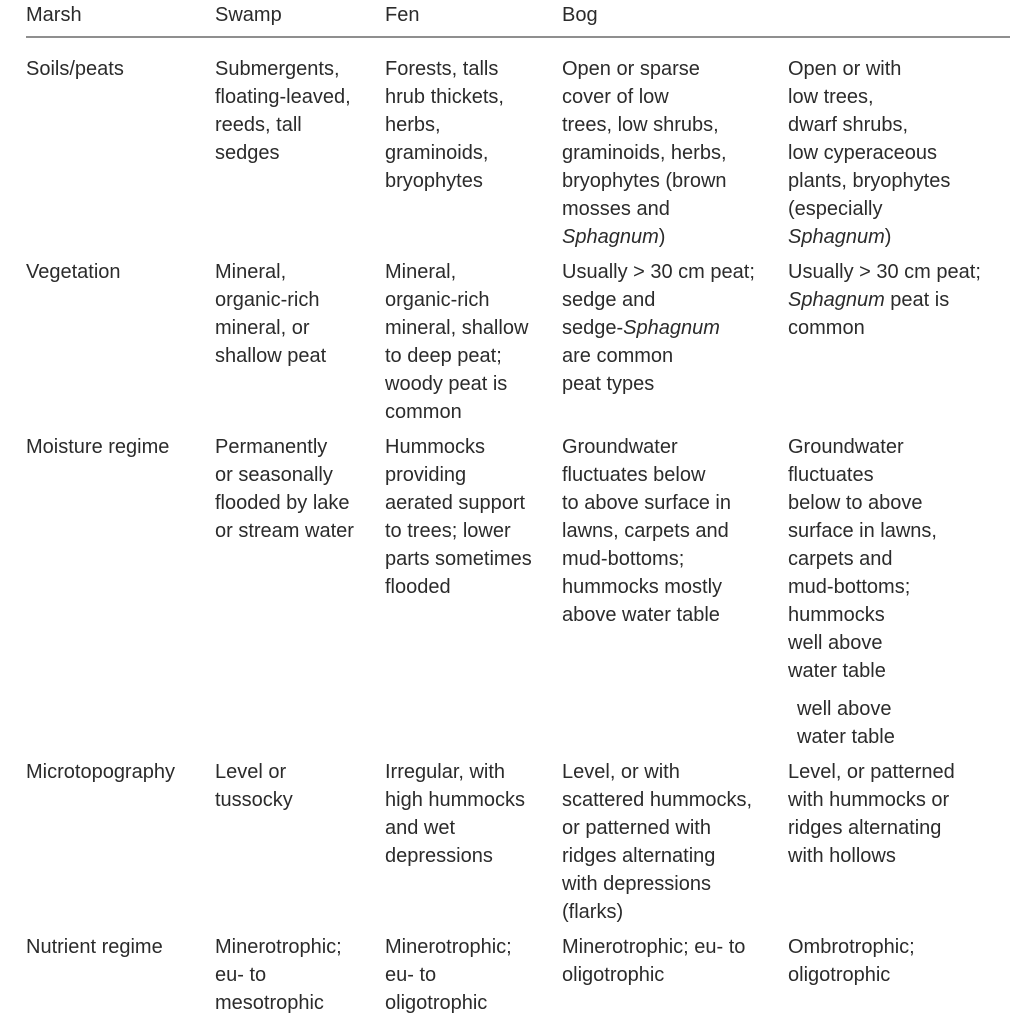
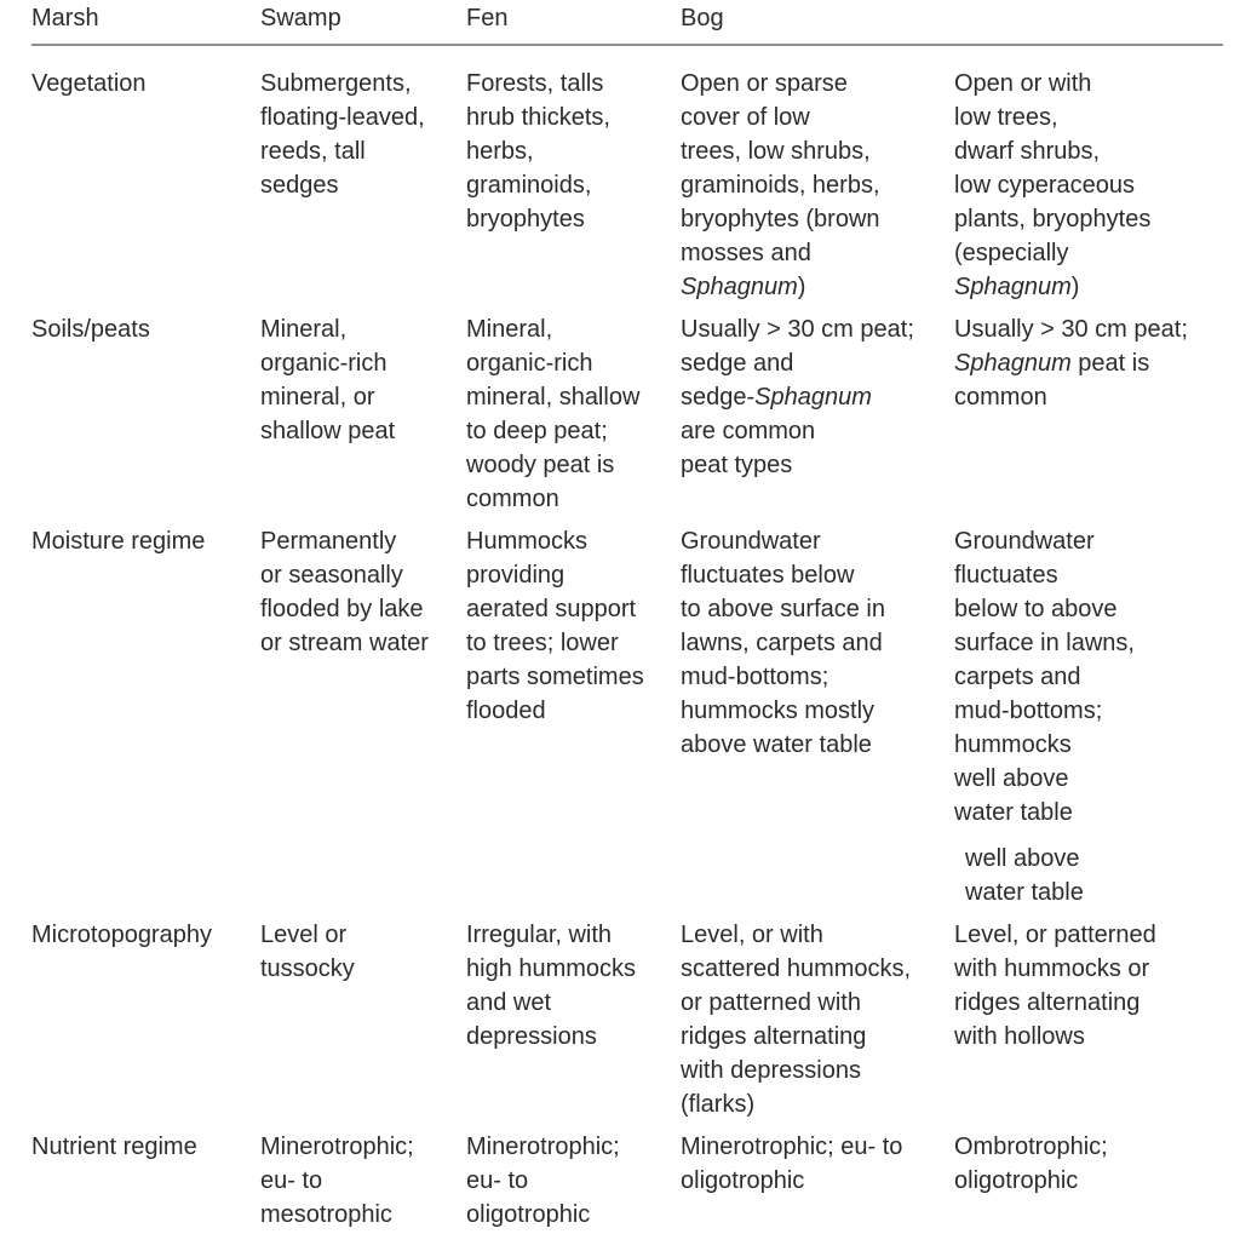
  Marsh
  Swamp
  Fen
  Bog
- Soils/peats
+ Vegetation
  Submergents,
  floating-leaved,
  reeds, tall
  sedges
  Forests, talls
  hrub thickets,
  herbs,
  graminoids,
  bryophytes
  Open or sparse
  cover of low
  trees, low shrubs,
  graminoids, herbs,
  bryophytes (brown
  mosses and
  Sphagnum)
  Open or with
  low trees,
  dwarf shrubs,
  low cyperaceous
  plants, bryophytes
  (especially
  Sphagnum)
- Vegetation
+ Soils/peats
  Mineral,
  organic-rich
  mineral, or
  shallow peat
  Mineral,
  organic-rich
  mineral, shallow
  to deep peat;
  woody peat is
  common
  Usually > 30 cm peat;
  sedge and
  sedge-Sphagnum
  are common
  peat types
  Usually > 30 cm peat;
  Sphagnum peat is
  common
  Moisture regime
  Permanently
  or seasonally
  flooded by lake
  or stream water
  Hummocks
  providing
  aerated support
  to trees; lower
  parts sometimes
  flooded
  Groundwater
  fluctuates below
  to above surface in
  lawns, carpets and
  mud-bottoms;
  hummocks mostly
  above water table
  Groundwater
  fluctuates
  below to above
  surface in lawns,
  carpets and
  mud-bottoms;
  hummocks
  well above
  water table
  well above
  water table
  Microtopography
  Level or
  tussocky
  Irregular, with
  high hummocks
  and wet
  depressions
  Level, or with
  scattered hummocks,
  or patterned with
  ridges alternating
  with depressions
  (flarks)
  Level, or patterned
  with hummocks or
  ridges alternating
  with hollows
  Nutrient regime
  Minerotrophic;
  eu- to
  mesotrophic
  Minerotrophic;
  eu- to
  oligotrophic
  Minerotrophic; eu- to
  oligotrophic
  Ombrotrophic;
  oligotrophic
